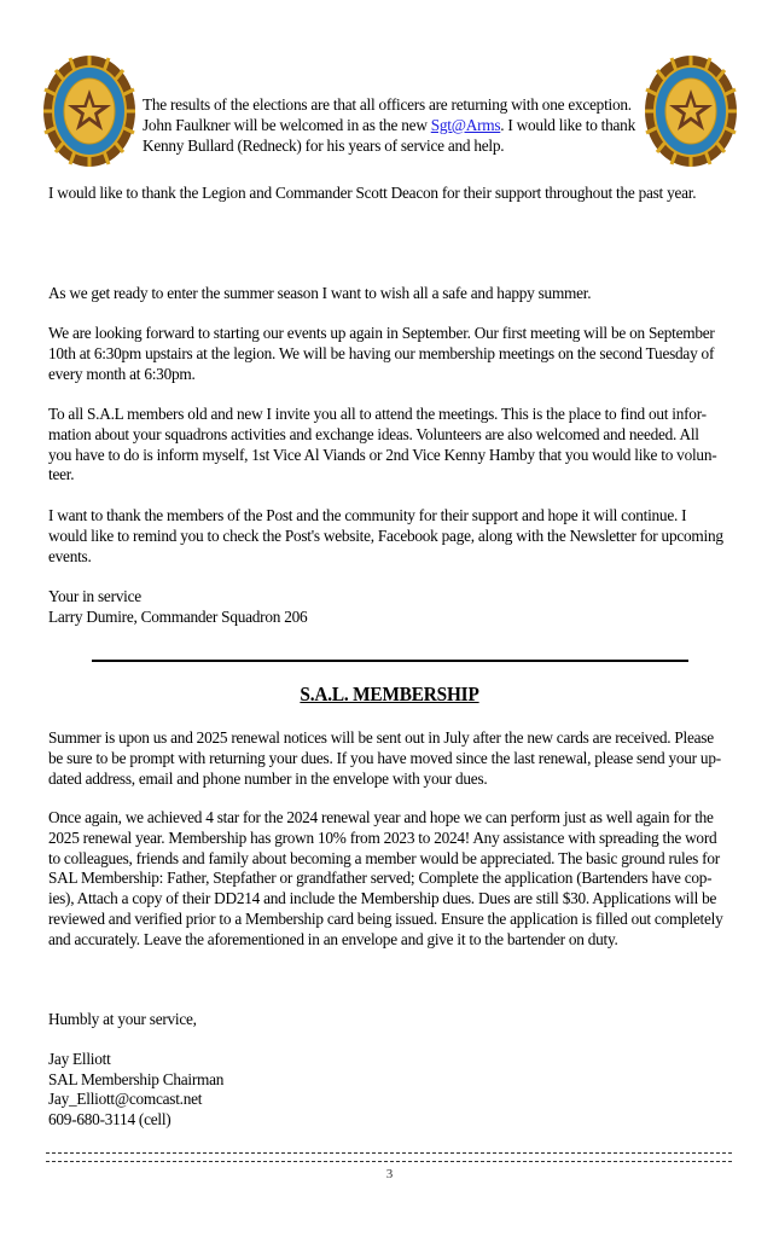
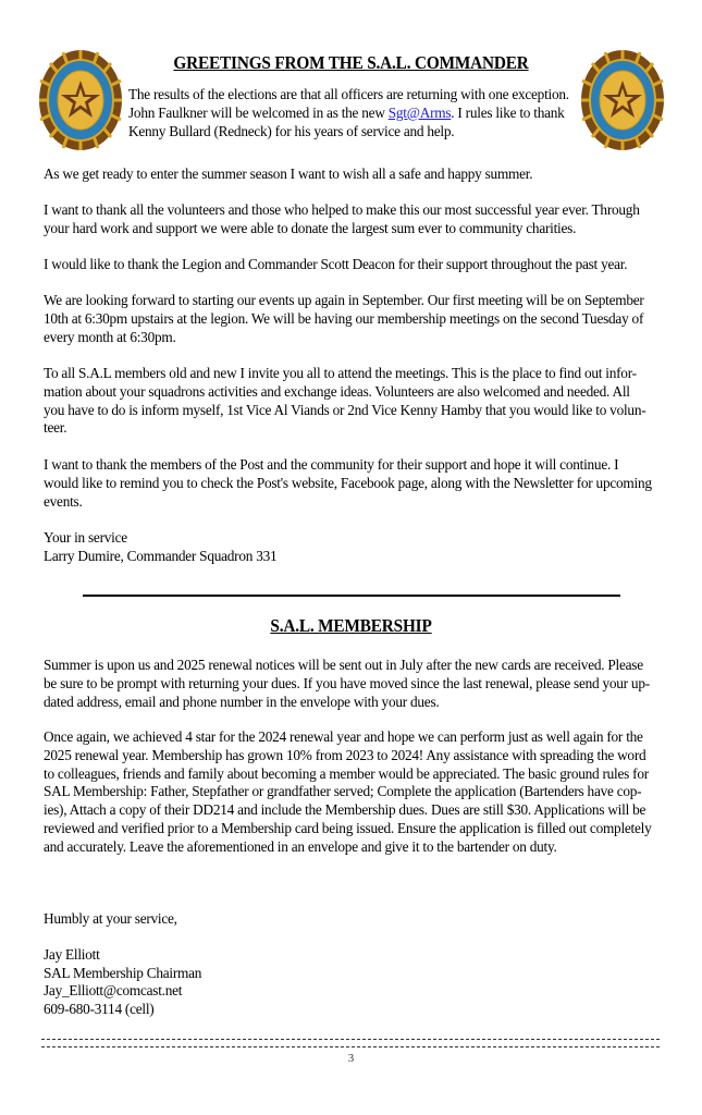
+ GREETINGS FROM THE S.A.L. COMMANDER
  The results of the elections are that all officers are returning with one exception.
- John Faulkner will be welcomed in as the new Sgt@Arms. I would like to thank
+ John Faulkner will be welcomed in as the new Sgt@Arms. I rules like to thank
  Kenny Bullard (Redneck) for his years of service and help.
- I would like to thank the Legion and Commander Scott Deacon for their support throughout the past year.
+ As we get ready to enter the summer season I want to wish all a safe and happy summer.
+ I want to thank all the volunteers and those who helped to make this our most successful year ever. Through your hard work and support we were able to donate the largest sum ever to community charities.
- As we get ready to enter the summer season I want to wish all a safe and happy summer.
+ I would like to thank the Legion and Commander Scott Deacon for their support throughout the past year.
  We are looking forward to starting our events up again in September. Our first meeting will be on September 10th at 6:30pm upstairs at the legion. We will be having our membership meetings on the second Tuesday of every month at 6:30pm.
  To all S.A.L members old and new I invite you all to attend the meetings. This is the place to find out infor-mation about your squadrons activities and exchange ideas. Volunteers are also welcomed and needed. All you have to do is inform myself, 1st Vice Al Viands or 2nd Vice Kenny Hamby that you would like to volun-teer.
  I want to thank the members of the Post and the community for their support and hope it will continue. I would like to remind you to check the Post's website, Facebook page, along with the Newsletter for upcoming events.
  Your in service
- Larry Dumire, Commander Squadron 206
+ Larry Dumire, Commander Squadron 331
  S.A.L. MEMBERSHIP
  Summer is upon us and 2025 renewal notices will be sent out in July after the new cards are received. Please be sure to be prompt with returning your dues. If you have moved since the last renewal, please send your up-dated address, email and phone number in the envelope with your dues.
  Once again, we achieved 4 star for the 2024 renewal year and hope we can perform just as well again for the 2025 renewal year. Membership has grown 10% from 2023 to 2024! Any assistance with spreading the word to colleagues, friends and family about becoming a member would be appreciated. The basic ground rules for SAL Membership: Father, Stepfather or grandfather served; Complete the application (Bartenders have cop-ies), Attach a copy of their DD214 and include the Membership dues. Dues are still $30. Applications will be reviewed and verified prior to a Membership card being issued. Ensure the application is filled out completely and accurately. Leave the aforementioned in an envelope and give it to the bartender on duty.
  Humbly at your service,
  Jay Elliott
  SAL Membership Chairman
  Jay_Elliott@comcast.net
  609-680-3114 (cell)
  3
